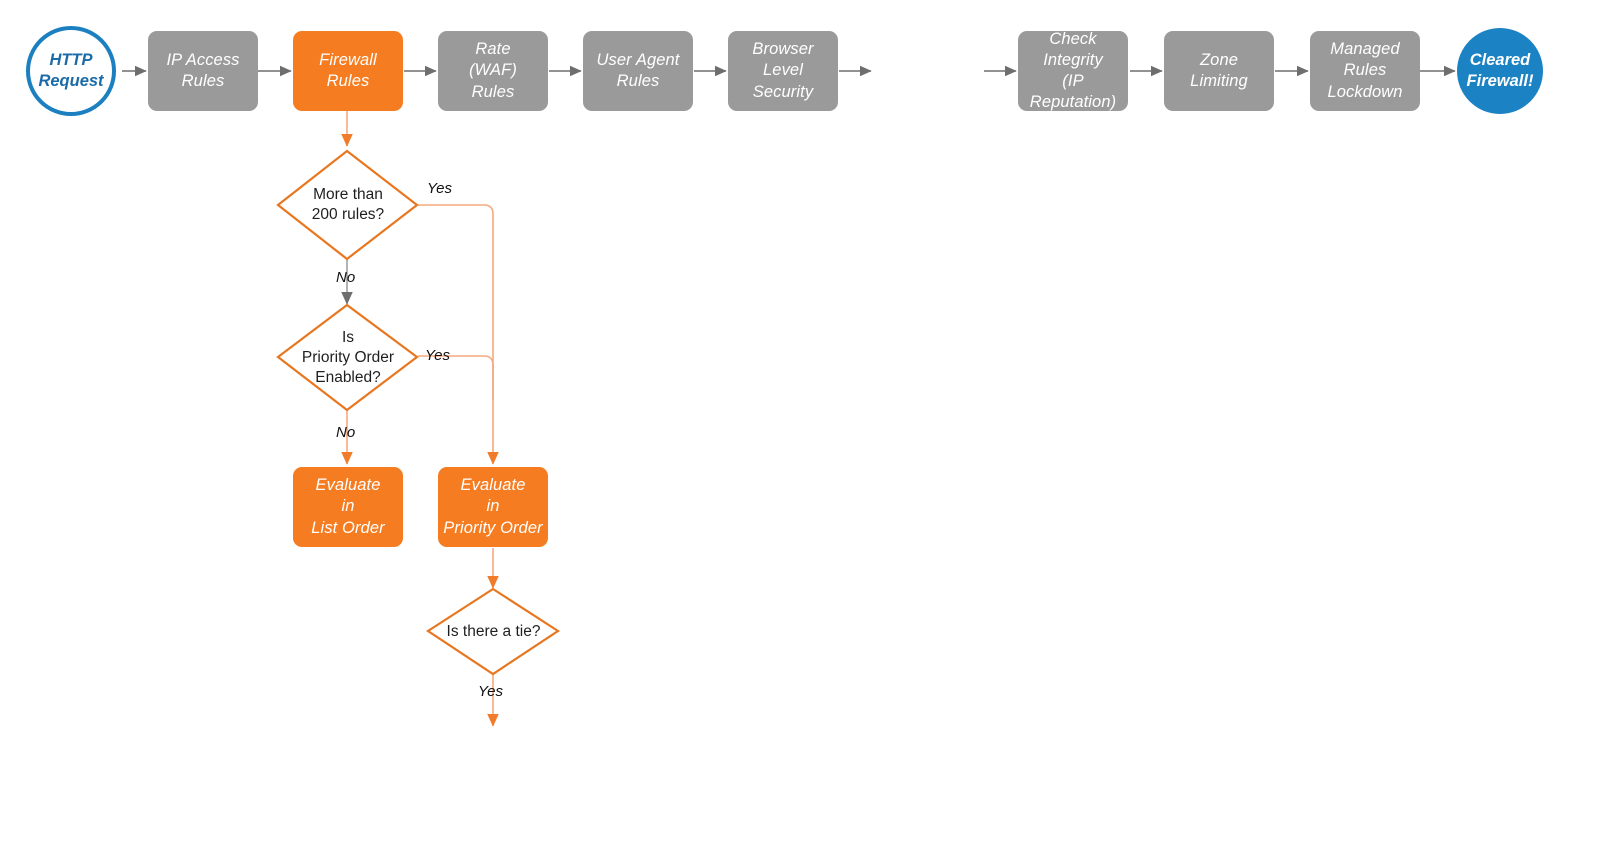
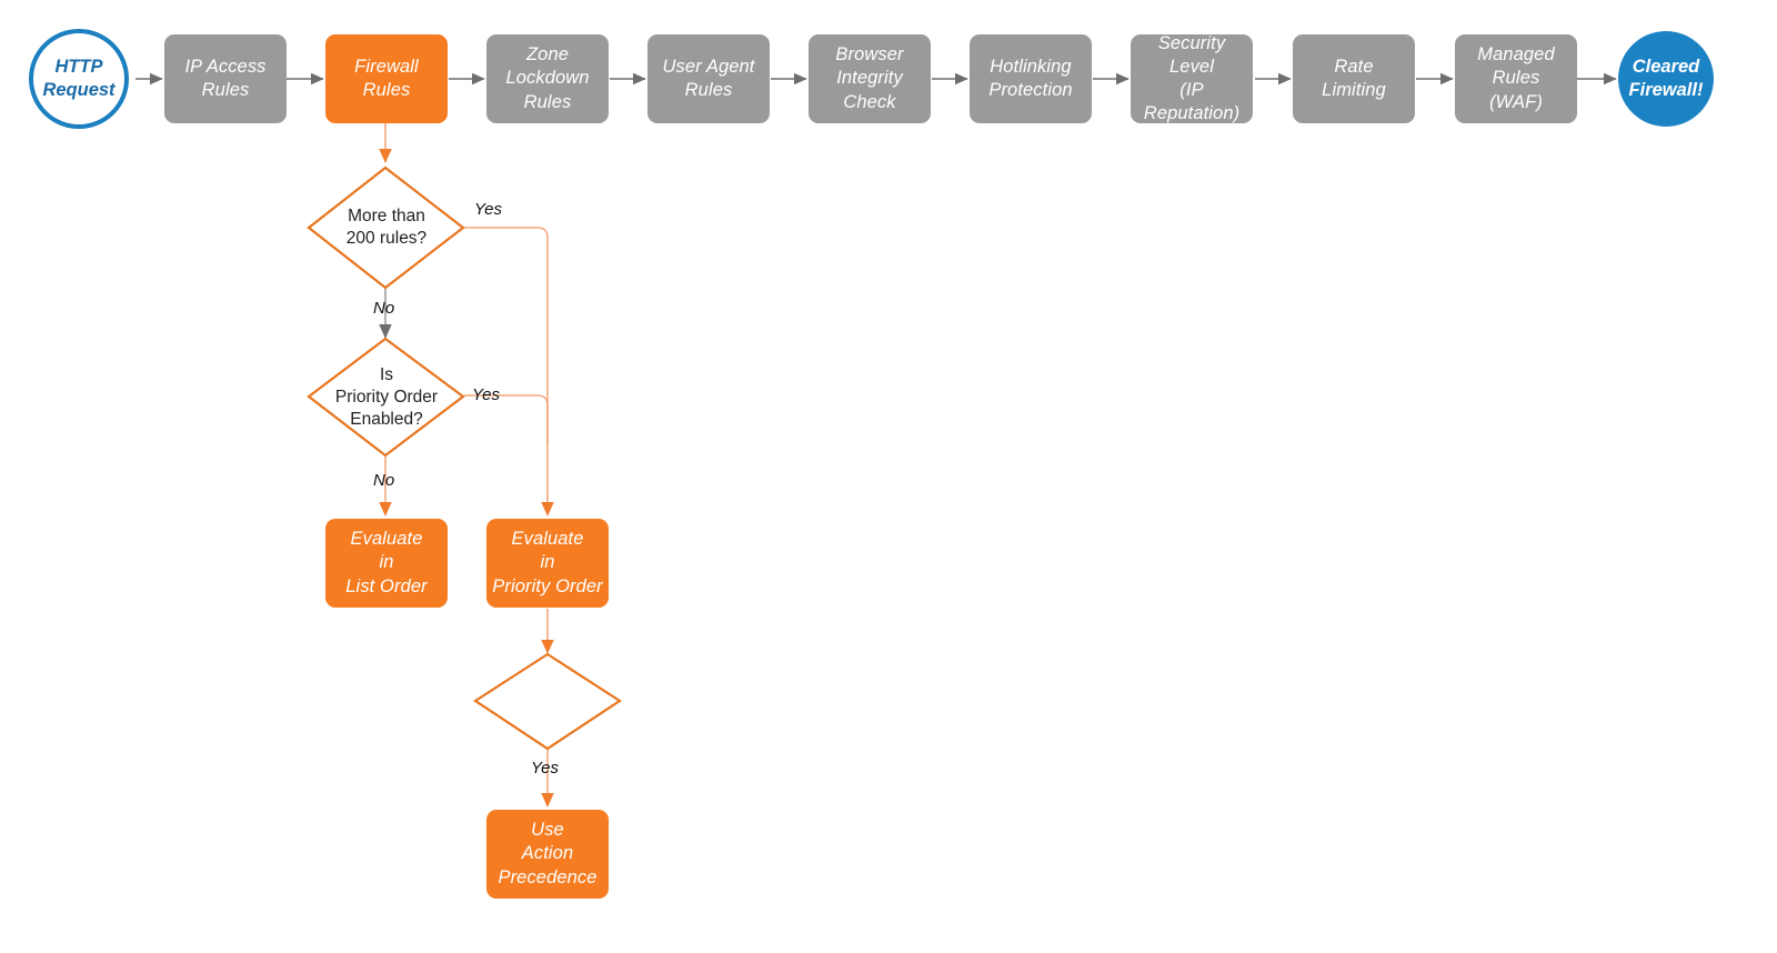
  HTTP
  Request
  IP Access
  Rules
  Firewall
  Rules
- Rate
+ Zone
- (WAF)
+ Lockdown
  Rules
  User Agent
  Rules
  Browser
- Level
+ Integrity
- Security
+ Check
+ Hotlinking
+ Protection
- Check
+ Security
- Integrity
+ Level
  (IP Reputation)
- Zone
+ Rate
  Limiting
  Managed
  Rules
- Lockdown
+ (WAF)
  Cleared
  Firewall!
  More than
  200 rules?
  Is
  Priority Order
  Enabled?
- Is there a tie?
  Evaluate
  in
  List Order
  Evaluate
  in
  Priority Order
+ Use
+ Action
+ Precedence
  Yes
  No
  Yes
  No
  Yes
